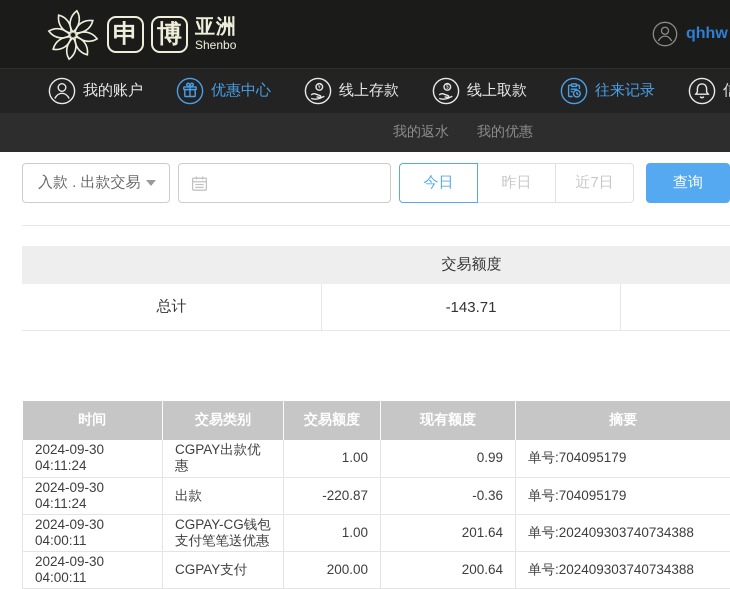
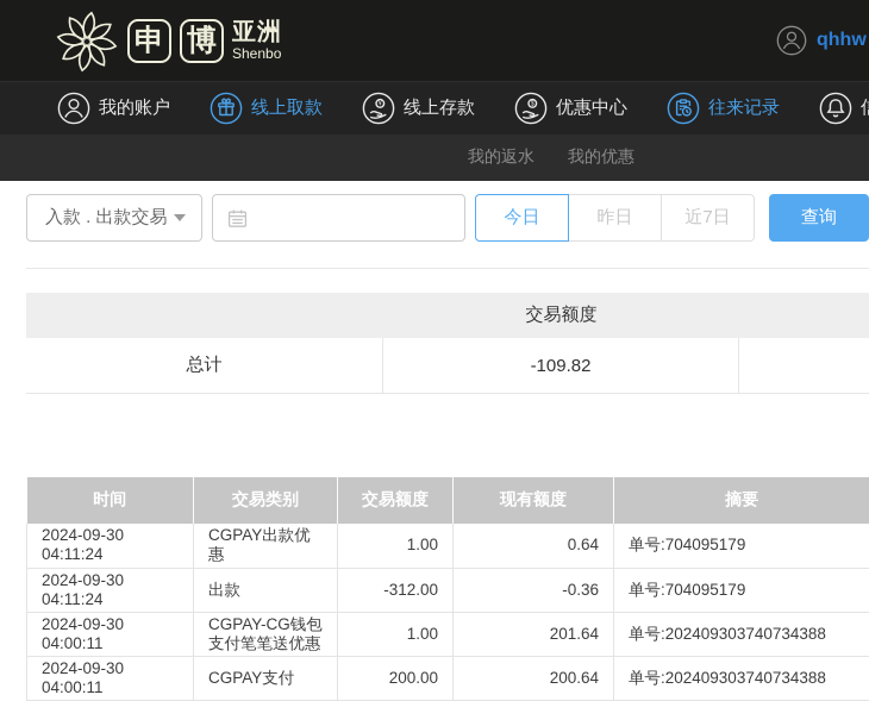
  申
  博
  亚洲
  Shenbo
  qhhw
  我的账户
- 优惠中心
+ 线上取款
  线上存款
- 线上取款
+ 优惠中心
  往来记录
  我的返水
  我的优惠
  入款 . 出款交易
  今日
  昨日
  近7日
  查询
  交易额度
  总计
- -143.71
+ -109.82
  时间	交易类别	交易额度	现有额度	摘要
- 2024-09-30 04:11:24	CGPAY出款优惠	1.00	0.99	单号:704095179
+ 2024-09-30 04:11:24	CGPAY出款优惠	1.00	0.64	单号:704095179
- 2024-09-30 04:11:24	出款	-220.87	-0.36	单号:704095179
+ 2024-09-30 04:11:24	出款	-312.00	-0.36	单号:704095179
  2024-09-30 04:00:11	CGPAY-CG钱包支付笔笔送优惠	1.00	201.64	单号:202409303740734388
  2024-09-30 04:00:11	CGPAY支付	200.00	200.64	单号:202409303740734388
